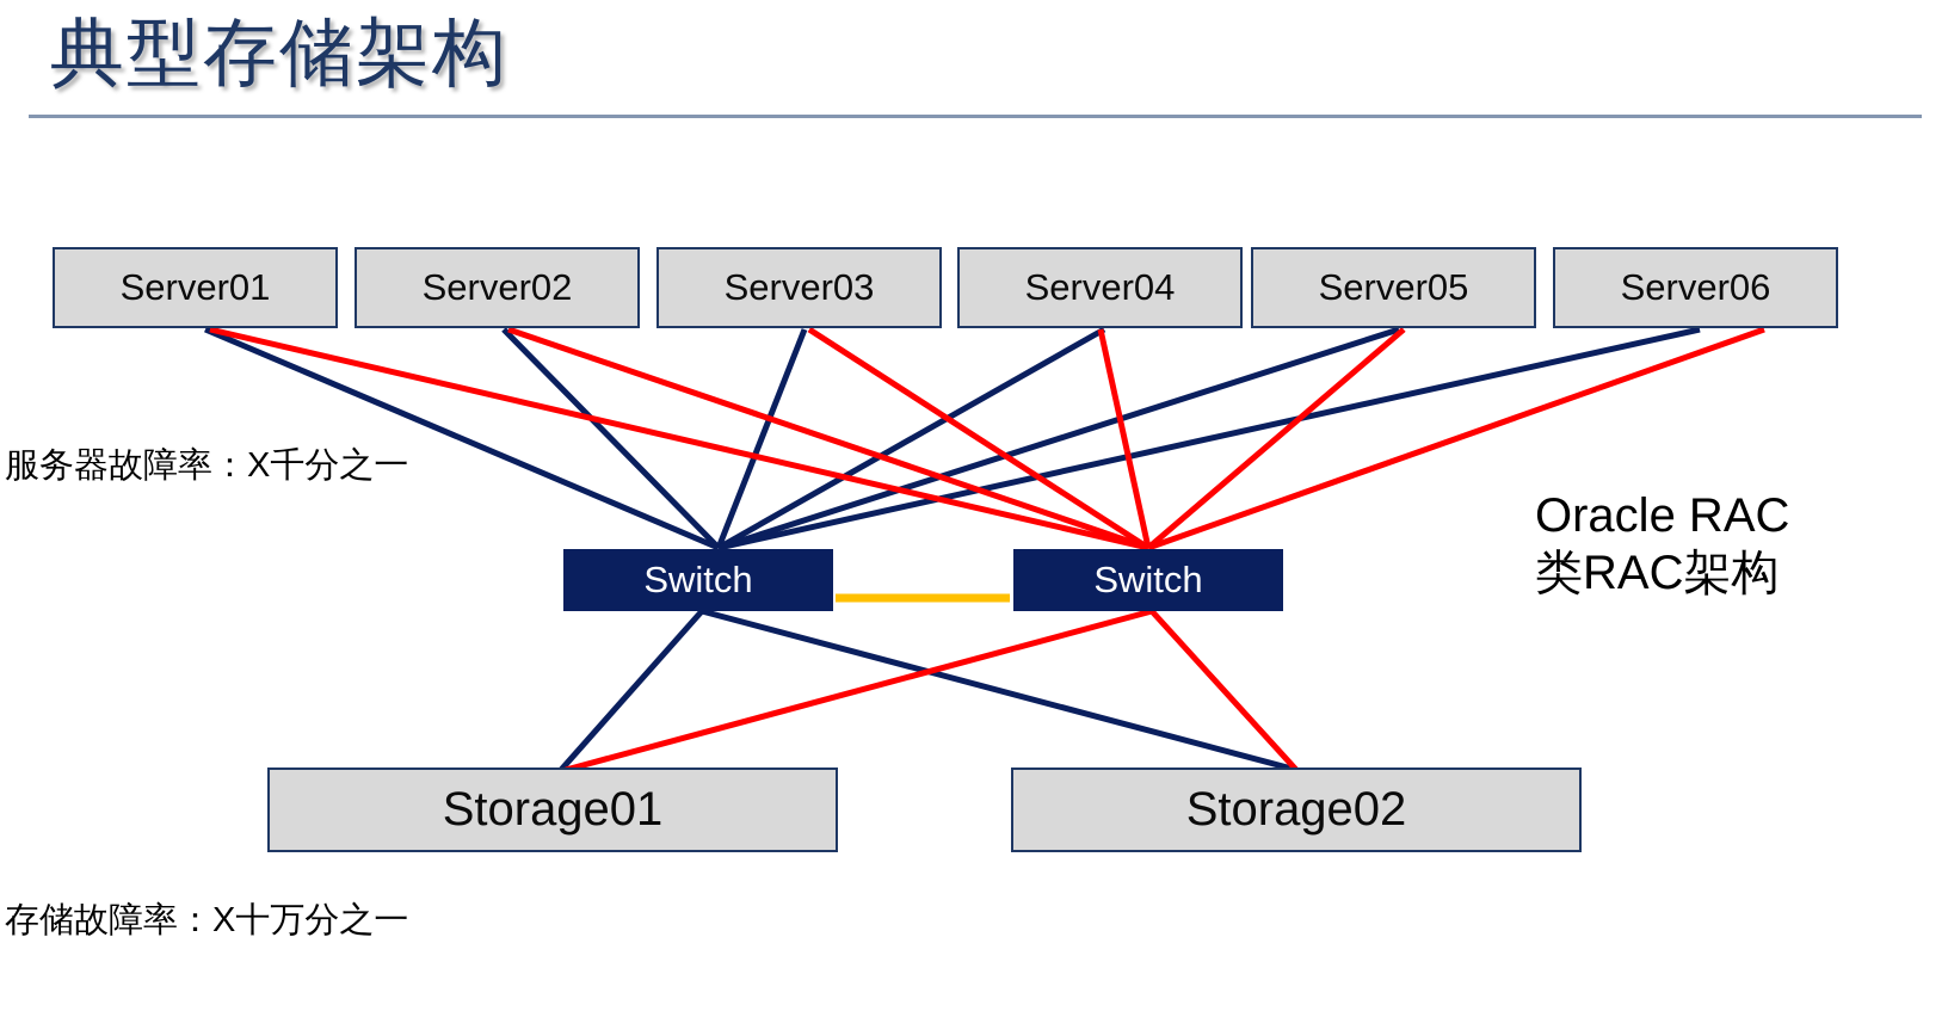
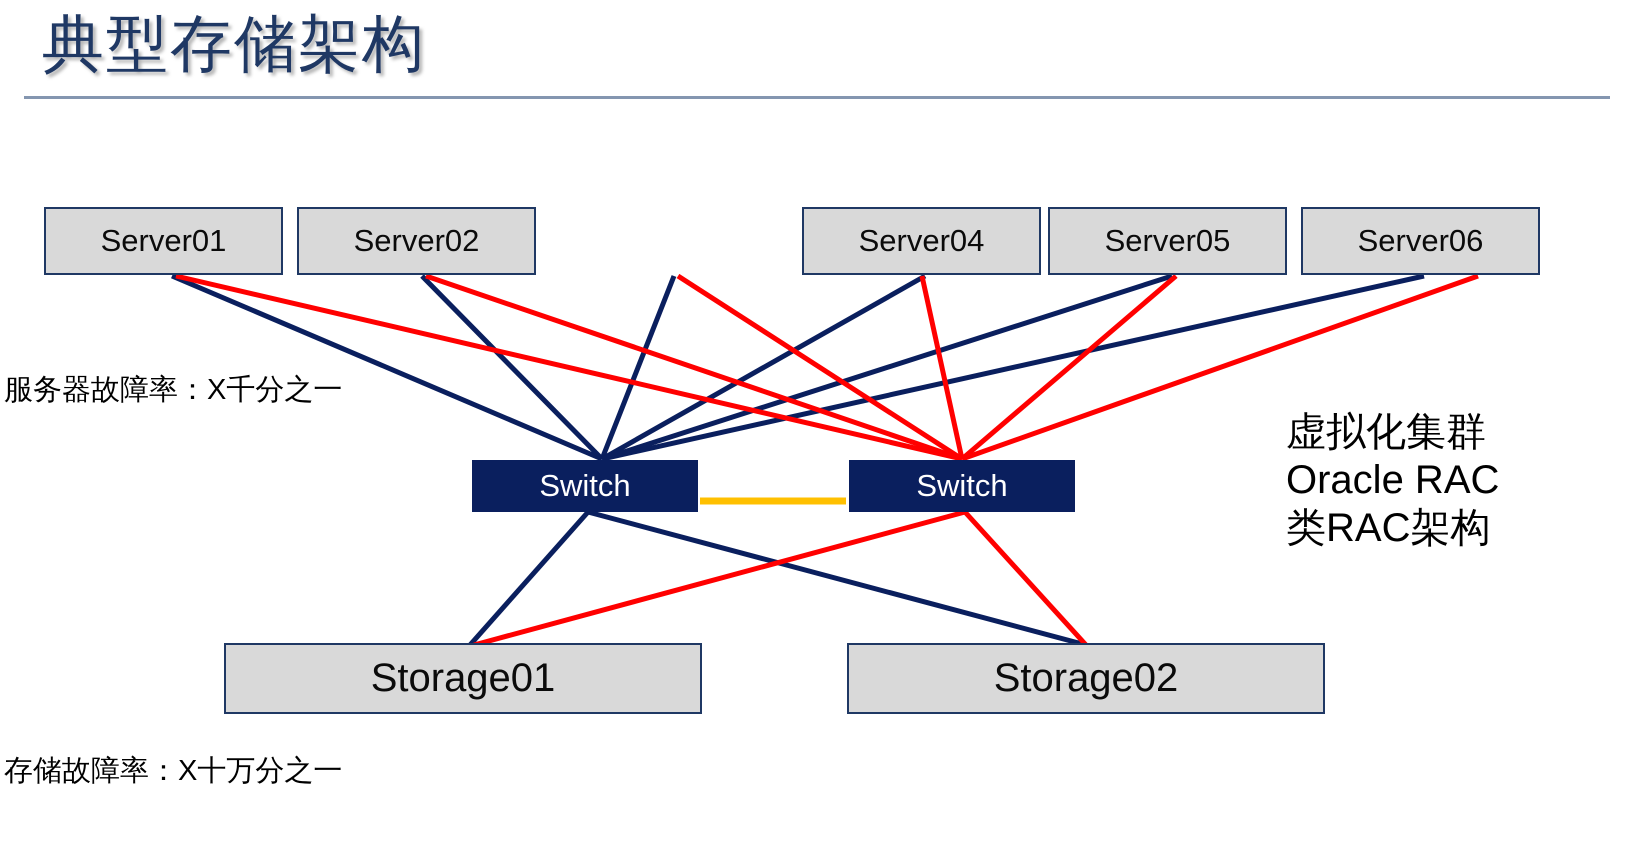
  典型存储架构
  Server01
  Server02
- Server03
  Server04
  Server05
  Server06
  Switch
  Switch
  Storage01
  Storage02
  服务器故障率：X千分之一
  存储故障率：X十万分之一
+ 虚拟化集群
  Oracle RAC
  类RAC架构
